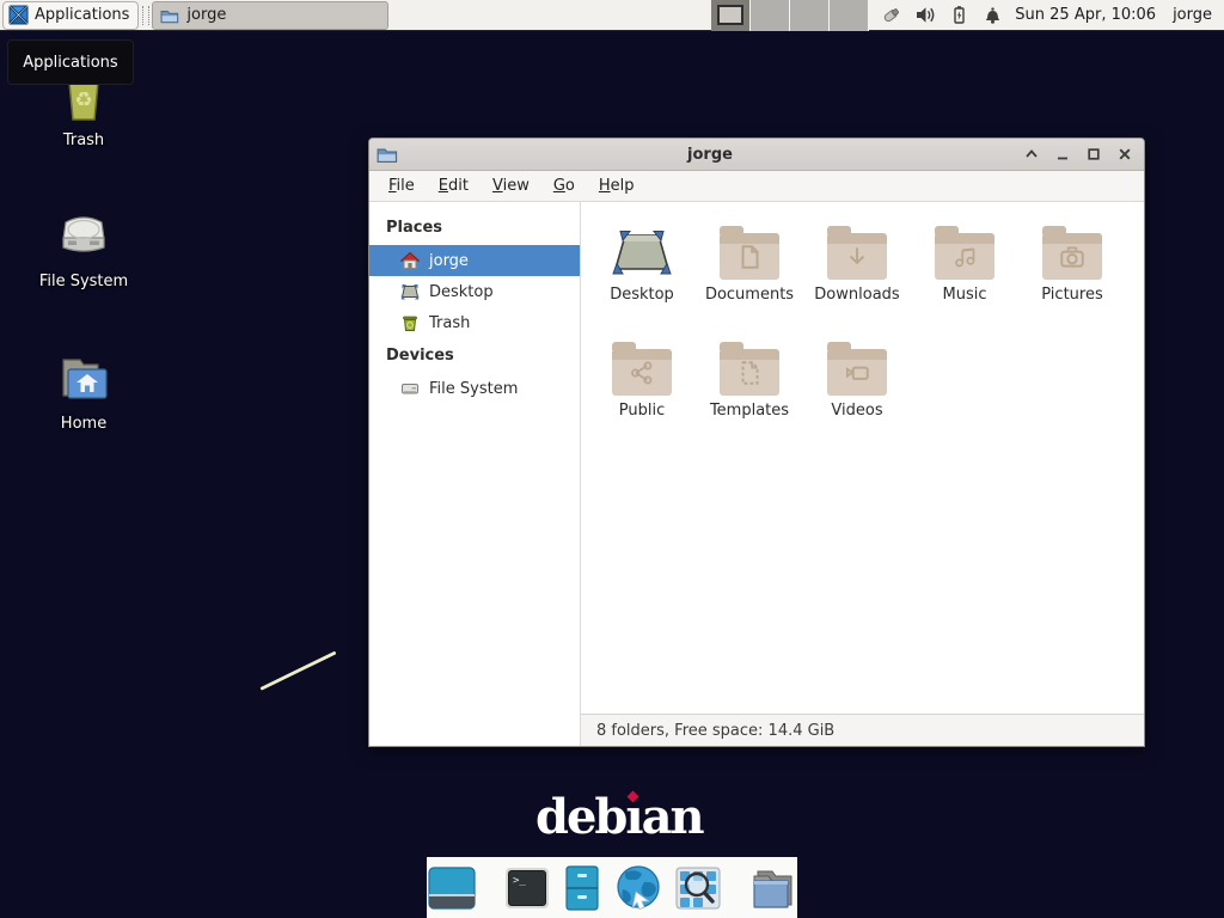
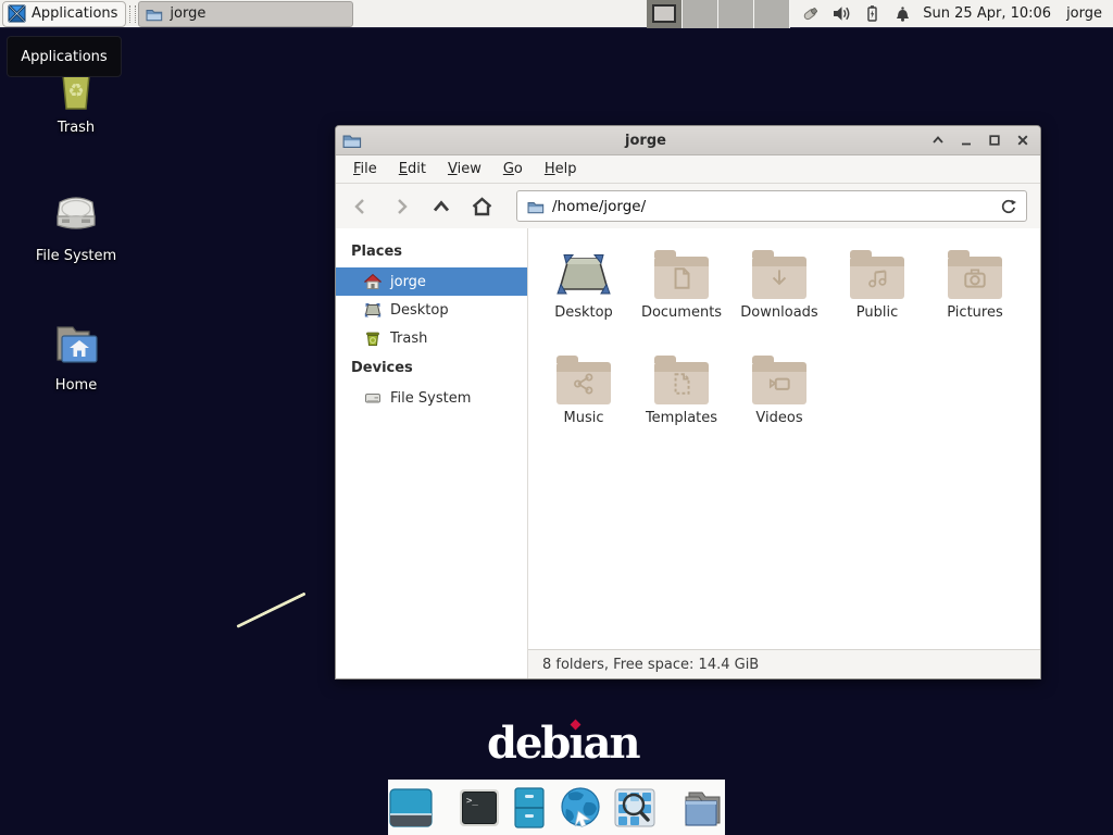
  Applications
  jorge
  Sun 25 Apr, 10:06
  jorge
  Applications
  ♻
  Trash
  File System
  Home
  jorge
  File
  Edit
  View
  Go
  Help
+ /home/jorge/
  Places
  jorge
  Desktop
  Trash
  Devices
  File System
  Desktop
  Documents
  Downloads
- Music
+ Public
  Pictures
- Public
+ Music
  Templates
  Videos
  8 folders, Free space: 14.4 GiB
  debıan
  >_
